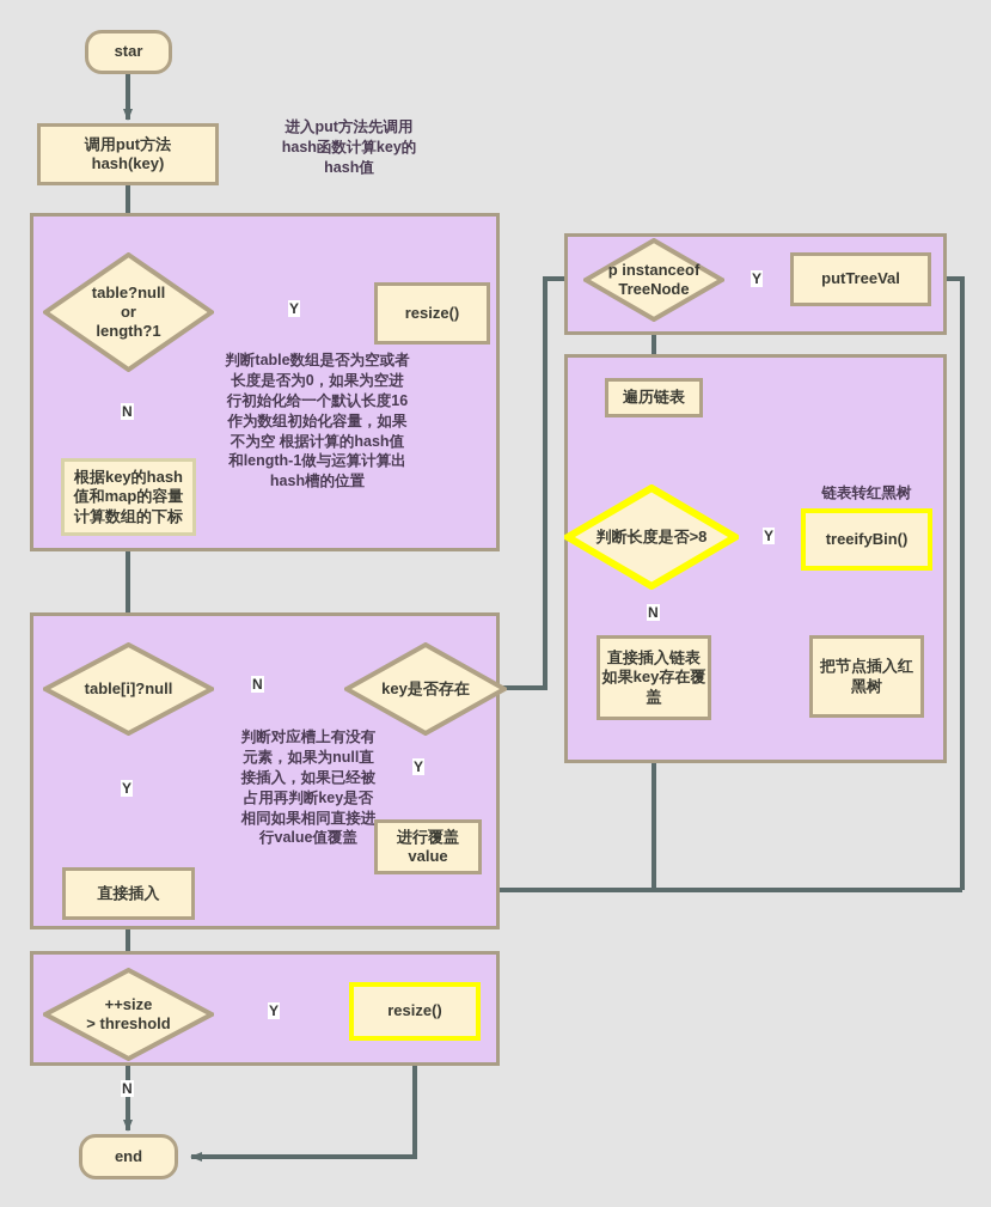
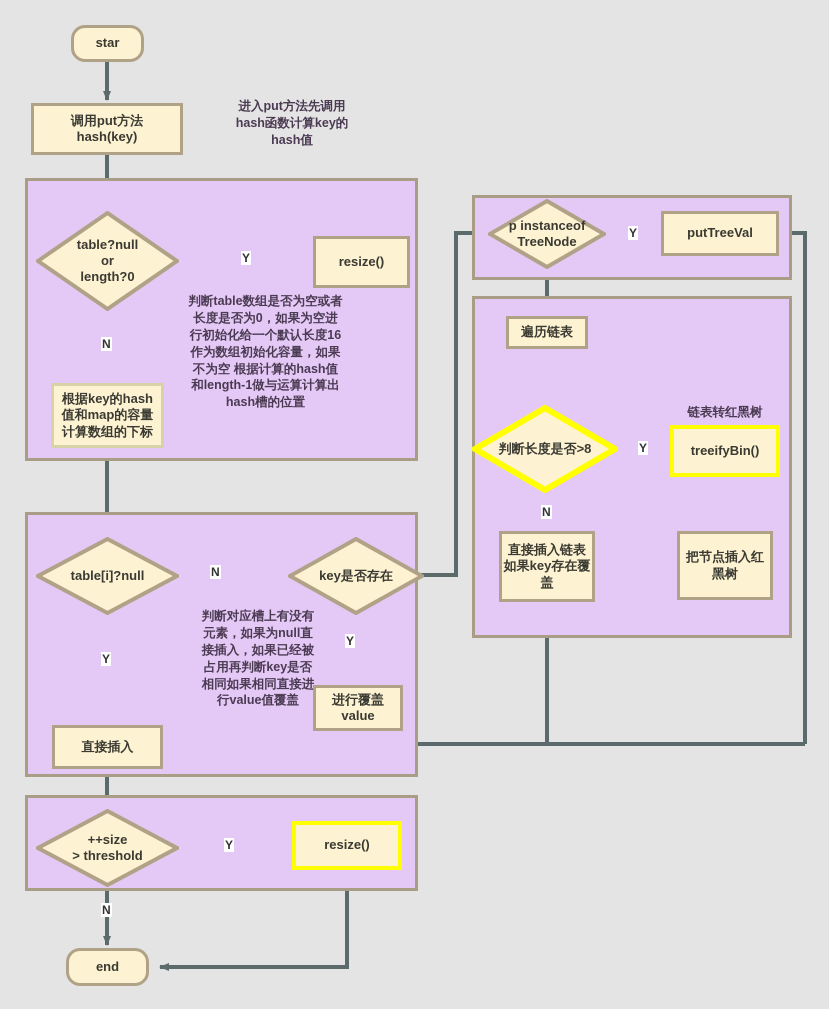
  Y
  N
  N
  Y
  Y
  Y
  N
  Y
  Y
  N
  star
  调用put方法
  hash(key)
  进入put方法先调用
  hash函数计算key的
  hash值
  table?null
  or
- length?1
+ length?0
  resize()
  判断table数组是否为空或者
  长度是否为0，如果为空进
  行初始化给一个默认长度16
  作为数组初始化容量，如果
  不为空 根据计算的hash值
  和length-1做与运算计算出
  hash槽的位置
  根据key的hash
  值和map的容量
  计算数组的下标
  table[i]?null
  key是否存在
  判断对应槽上有没有
  元素，如果为null直
  接插入，如果已经被
  占用再判断key是否
  相同如果相同直接进
  行value值覆盖
  进行覆盖
  value
  直接插入
  ++size
  > threshold
  resize()
  end
  p instanceof
  TreeNode
  putTreeVal
  遍历链表
  判断长度是否>8
  链表转红黑树
  treeifyBin()
  直接插入链表
  如果key存在覆
  盖
  把节点插入红
  黑树
